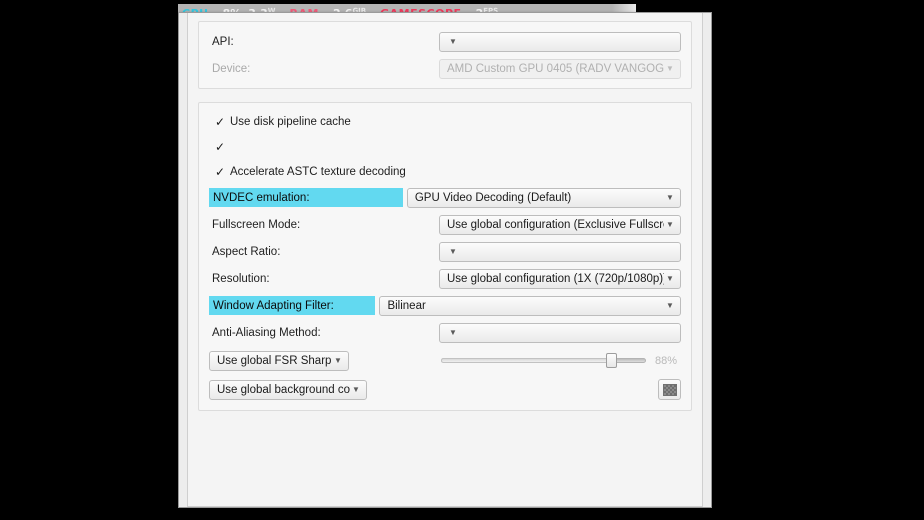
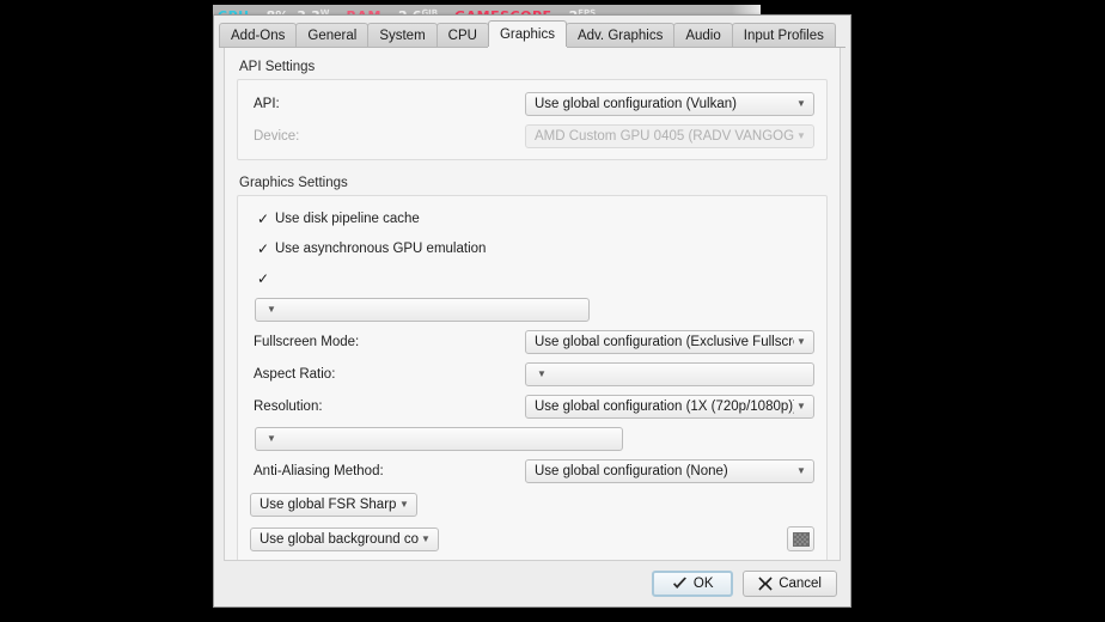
  W
  GIB
  FPS
+ Add-Ons
+ General
+ System
+ CPU
+ Graphics
+ Adv. Graphics
+ Audio
+ Input Profiles
+ API Settings
  API:
+ Use global configuration (Vulkan)
  ▼
  Device:
  AMD Custom GPU 0405 (RADV VANGOG
  ▼
+ Graphics Settings
  ✓
  Use disk pipeline cache
  ✓
+ Use asynchronous GPU emulation
  ✓
- Accelerate ASTC texture decoding
- NVDEC emulation:
- GPU Video Decoding (Default)
  ▼
  Fullscreen Mode:
  Use global configuration (Exclusive Fullscr
  ▼
  Aspect Ratio:
  ▼
  Resolution:
  Use global configuration (1X (720p/1080p)
  ▼
- Window Adapting Filter:
- Bilinear
  ▼
  Anti-Aliasing Method:
+ Use global configuration (None)
  ▼
  Use global FSR Sharp
  ▼
- 88%
  Use global background co
  ▼
+ OK
+ Cancel
